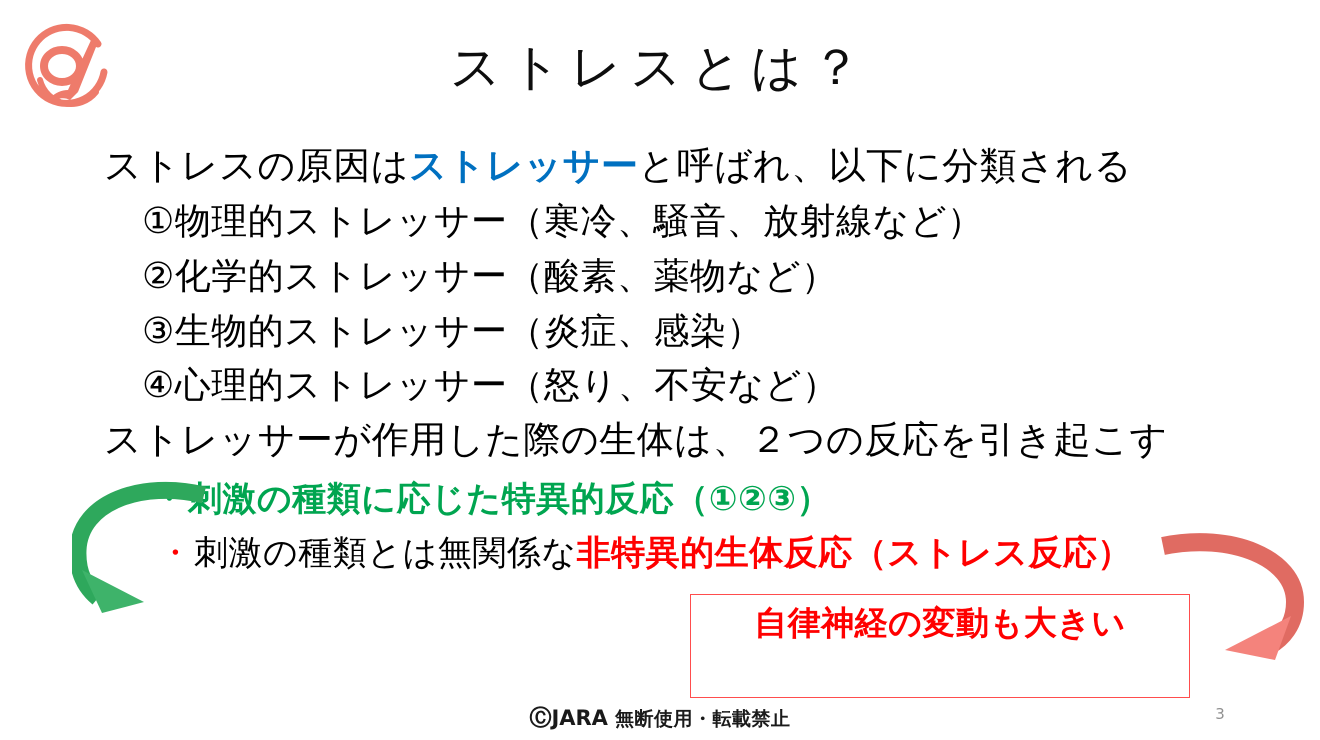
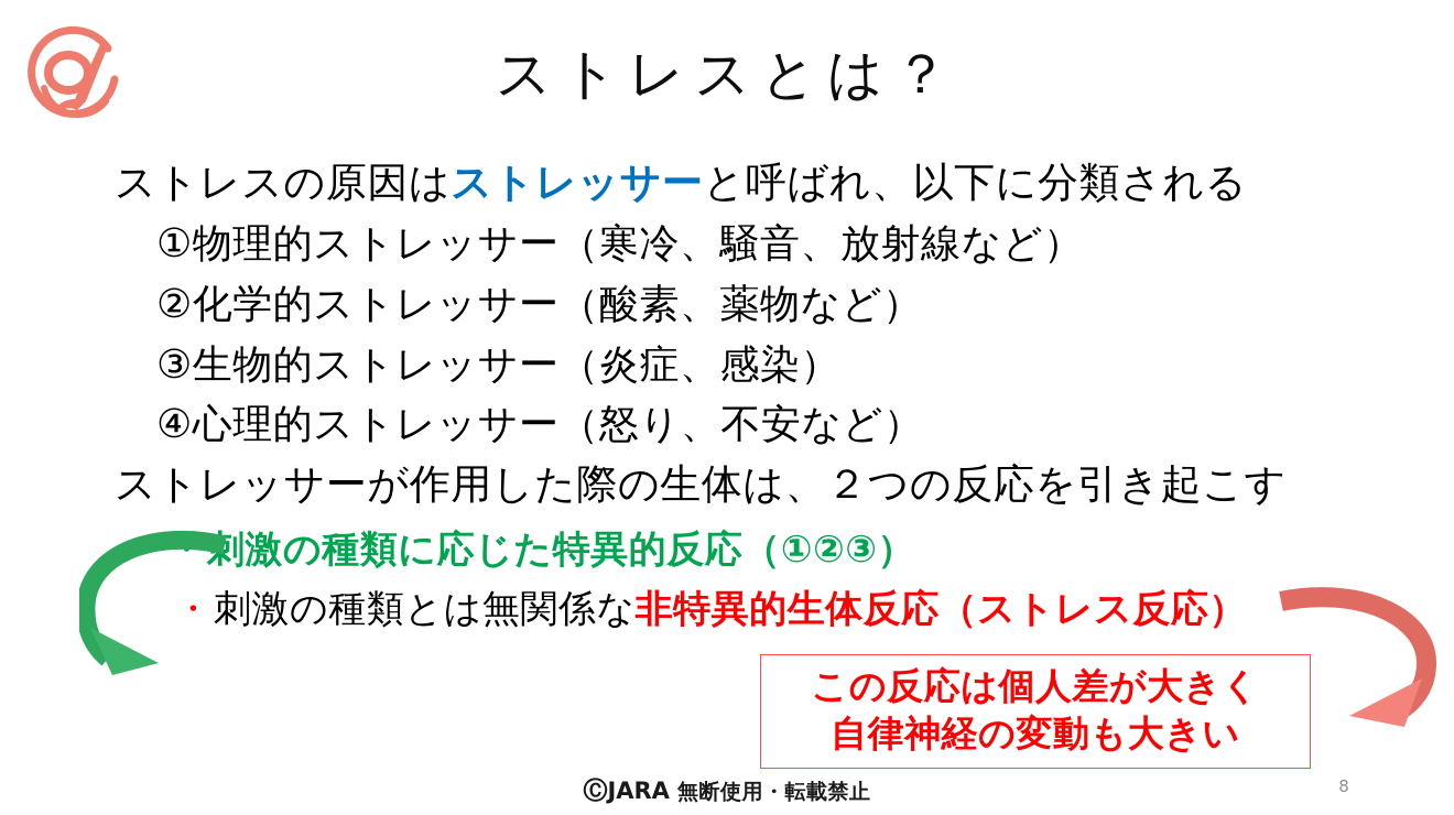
  ストレスとは？
  ストレスの原因はストレッサーと呼ばれ、以下に分類される
  ①物理的ストレッサー（寒冷、騒音、放射線など）
  ②化学的ストレッサー（酸素、薬物など）
  ③生物的ストレッサー（炎症、感染）
  ④心理的ストレッサー（怒り、不安など）
  ストレッサーが作用した際の生体は、２つの反応を引き起こす
  ・
  刺激の種類に応じた特異的反応（①②③）
  ・
  刺激の種類とは無関係な
  非特異的生体反応（ストレス反応）
+ この反応は個人差が大きく
  自律神経の変動も大きい
  ⒸJARA 無断使用・転載禁止
- 3
+ 8
